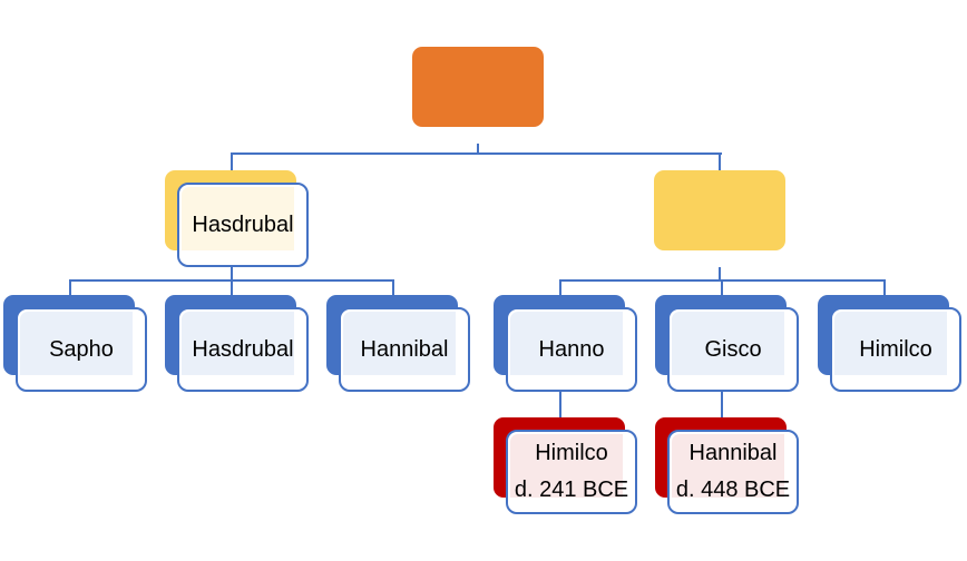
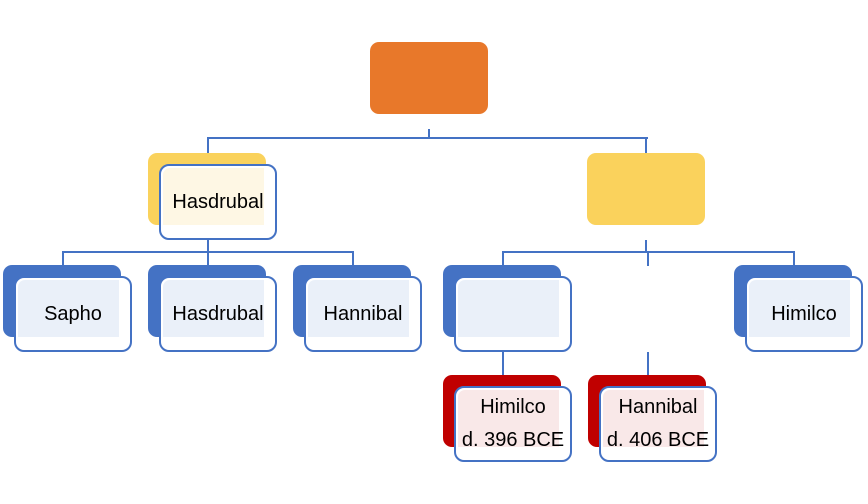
  Hasdrubal
  Sapho
  Hasdrubal
  Hannibal
- Hanno
- Gisco
  Himilco
  Himilco
- d. 241 BCE
+ d. 396 BCE
  Hannibal
- d. 448 BCE
+ d. 406 BCE
